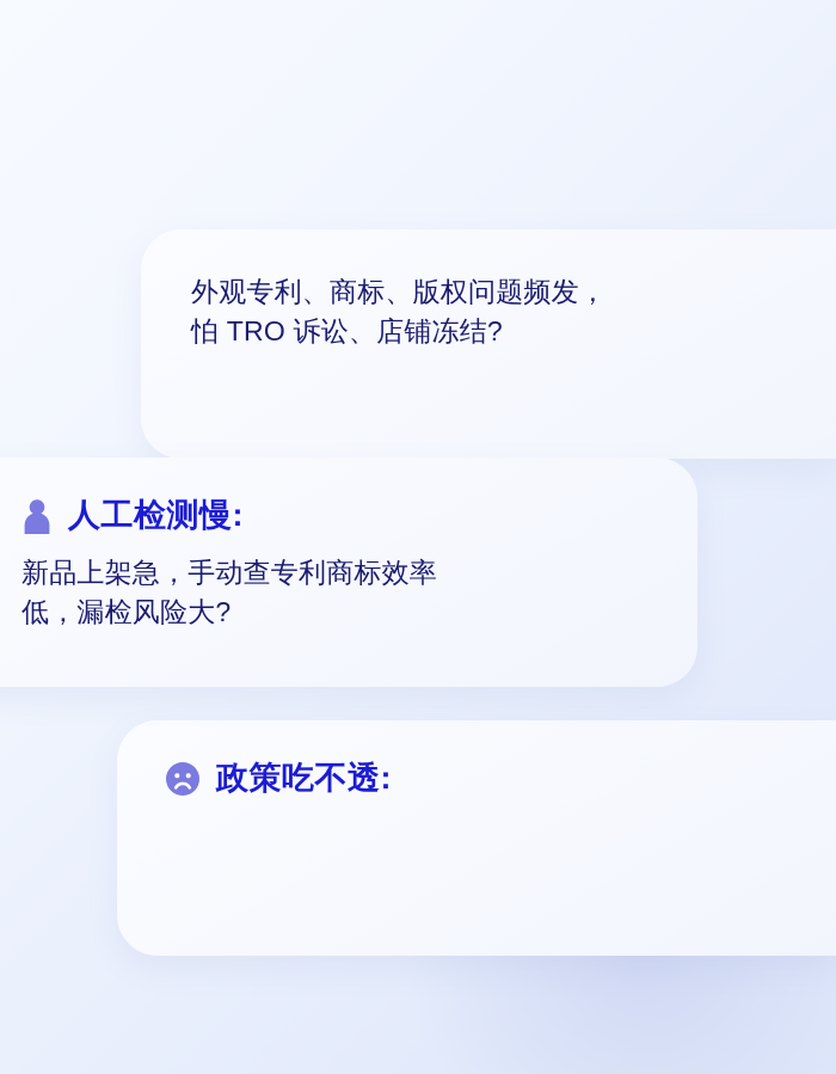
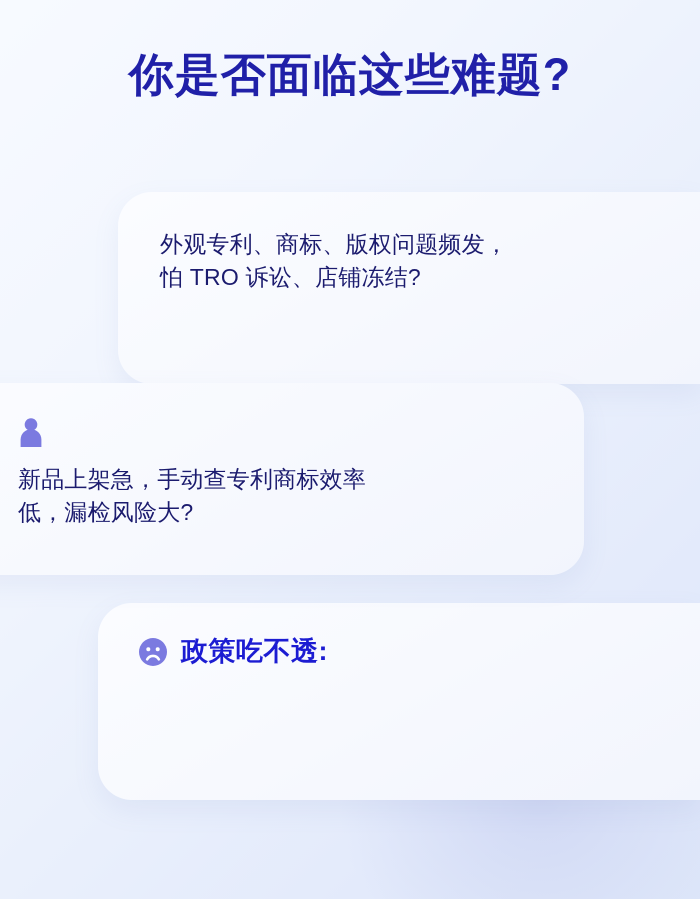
+ 你是否面临这些难题?
  外观专利、商标、版权问题频发，
  怕 TRO 诉讼、店铺冻结?
- 人工检测慢:
  新品上架急，手动查专利商标效率
  低，漏检风险大?
  政策吃不透:
